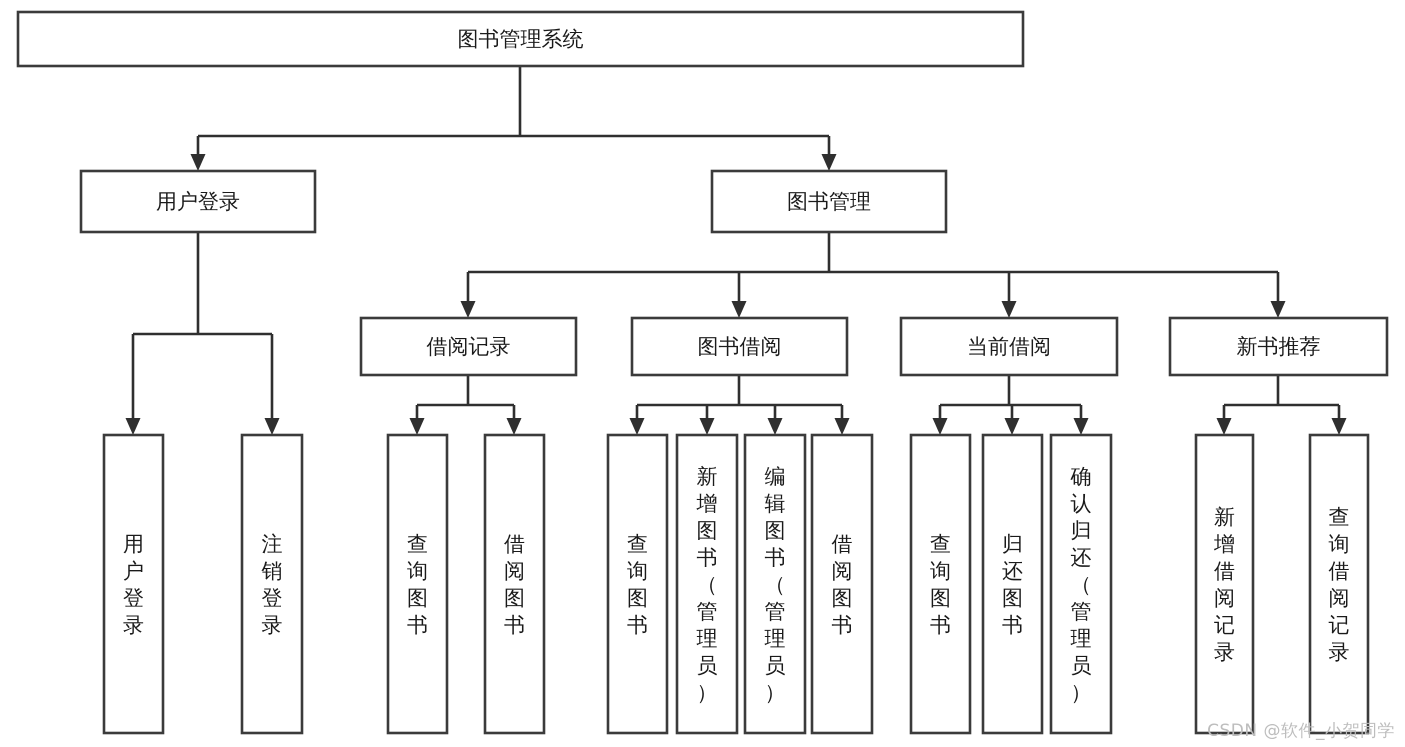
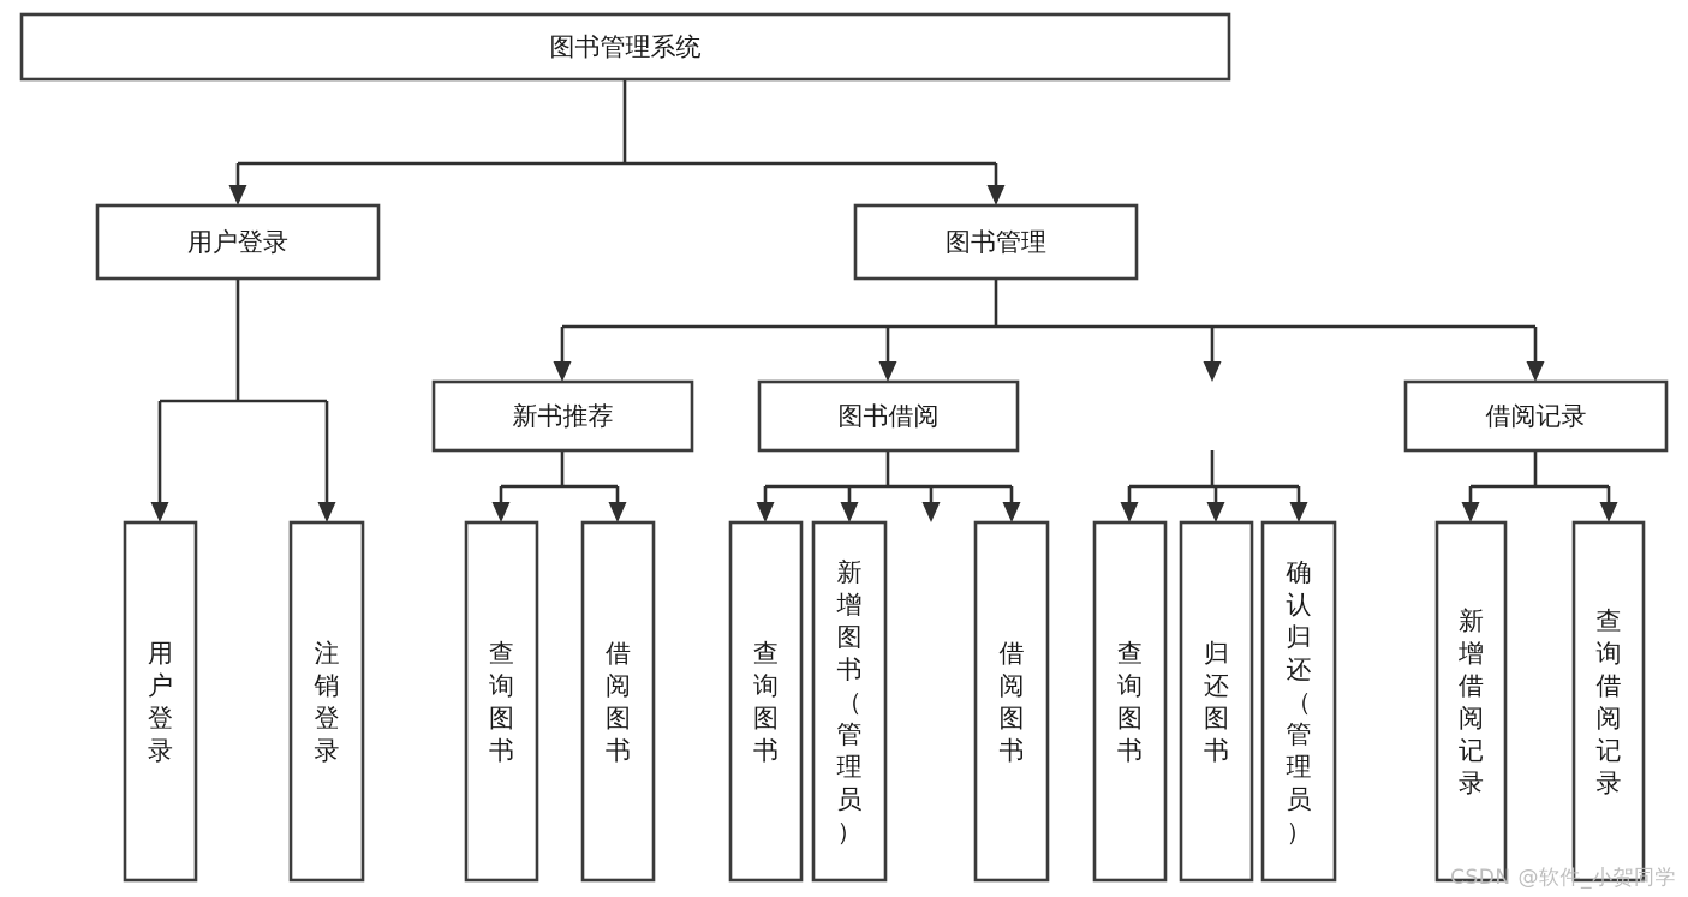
  图书管理系统
  用户登录
  图书管理
- 借阅记录
+ 新书推荐
  图书借阅
- 当前借阅
- 新书推荐
+ 借阅记录
  用户登录
  注销登录
  查询图书
  借阅图书
  查询图书
  新增图书（管理员）
- 编辑图书（管理员）
  借阅图书
  查询图书
  归还图书
  确认归还（管理员）
  新增借阅记录
  查询借阅记录
  CSDN @软件_小贺同学
